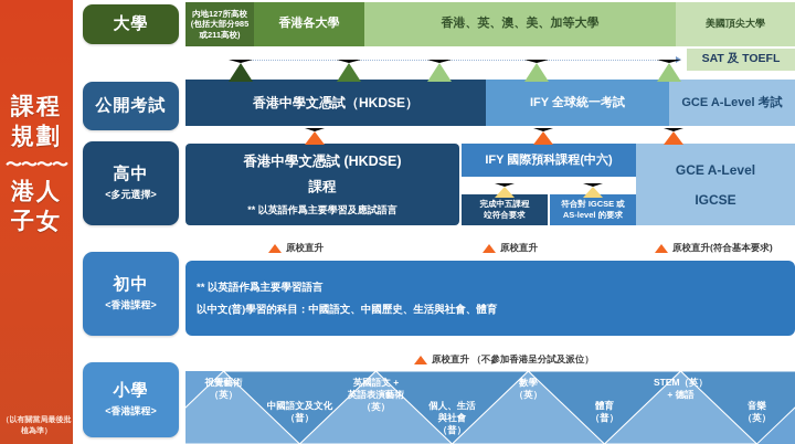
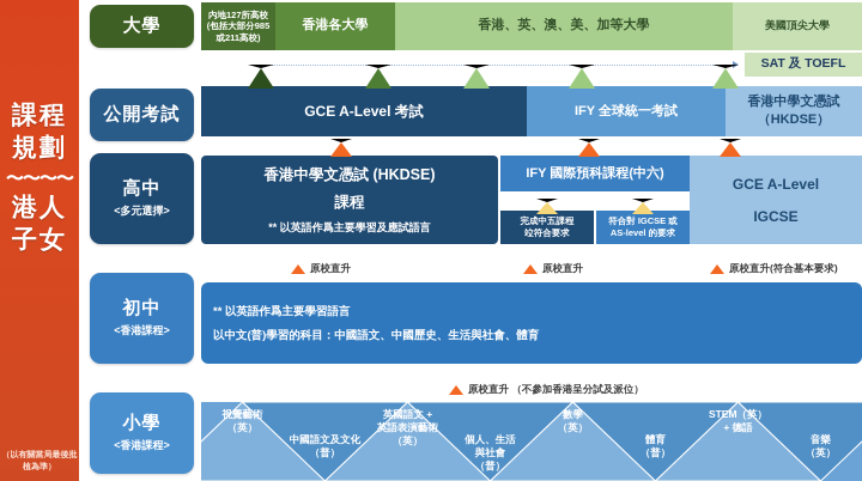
  課程
  規劃
  〜〜〜〜
  港人
  子女
  大學
  公開考試
  高中
  <多元選擇>
  初中
  <香港課程>
  小學
  <香港課程>
  内地127所高校(包括大部分985或211高校)
  香港各大學
  香港、英、澳、美、加等大學
  美國頂尖大學
  SAT 及 TOEFL
- 香港中學文憑試（HKDSE）
+ GCE A-Level 考試
  IFY 全球統一考試
- GCE A-Level 考試
+ 香港中學文憑試（HKDSE）
  香港中學文憑試 (HKDSE)
  課程
  ** 以英語作爲主要學習及應試語言
  IFY 國際預科課程(中六)
  完成中五課程
  竝符合要求
  符合對 IGCSE 或
  AS-level 的要求
  GCE A-Level
  IGCSE
  ** 以英語作爲主要學習語言
  以中文(普)學習的科目：中國語文、中國歷史、生活與社會、體育
  視覺藝術
  （英）
  中國語文及文化
  （普）
  英國語文 +
  英語表演藝術
  （英）
  個人、生活
  與社會
  （普）
  數學
  （英）
  體育
  （普）
  STEM（英）
  + 德語
  音樂
  （英）
  原校直升
  原校直升
  原校直升(符合基本要求)
  原校直升 （不參加香港呈分試及派位）
